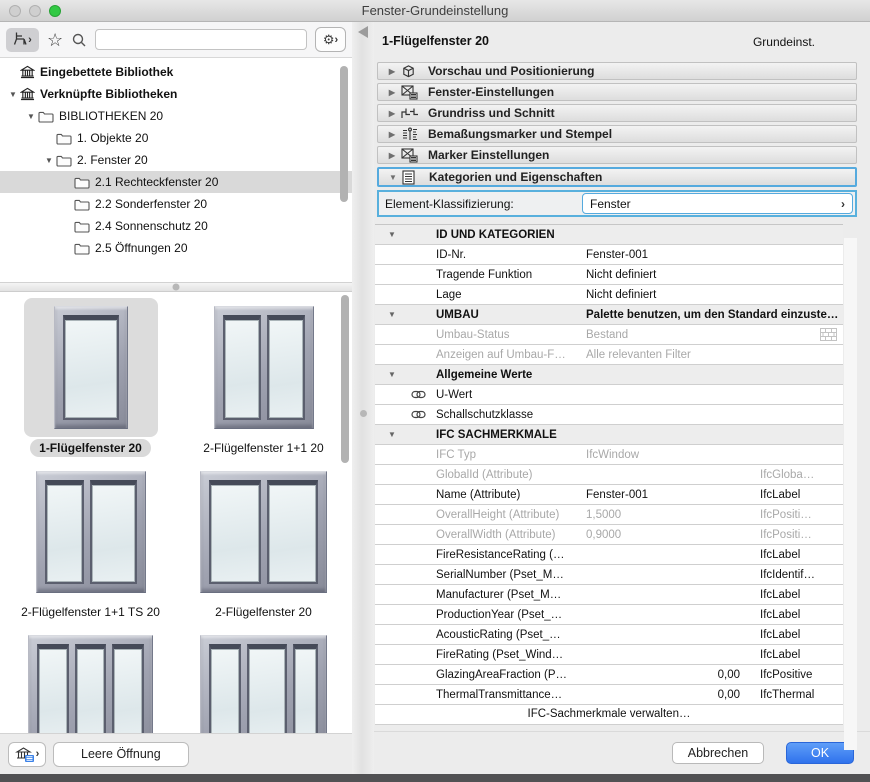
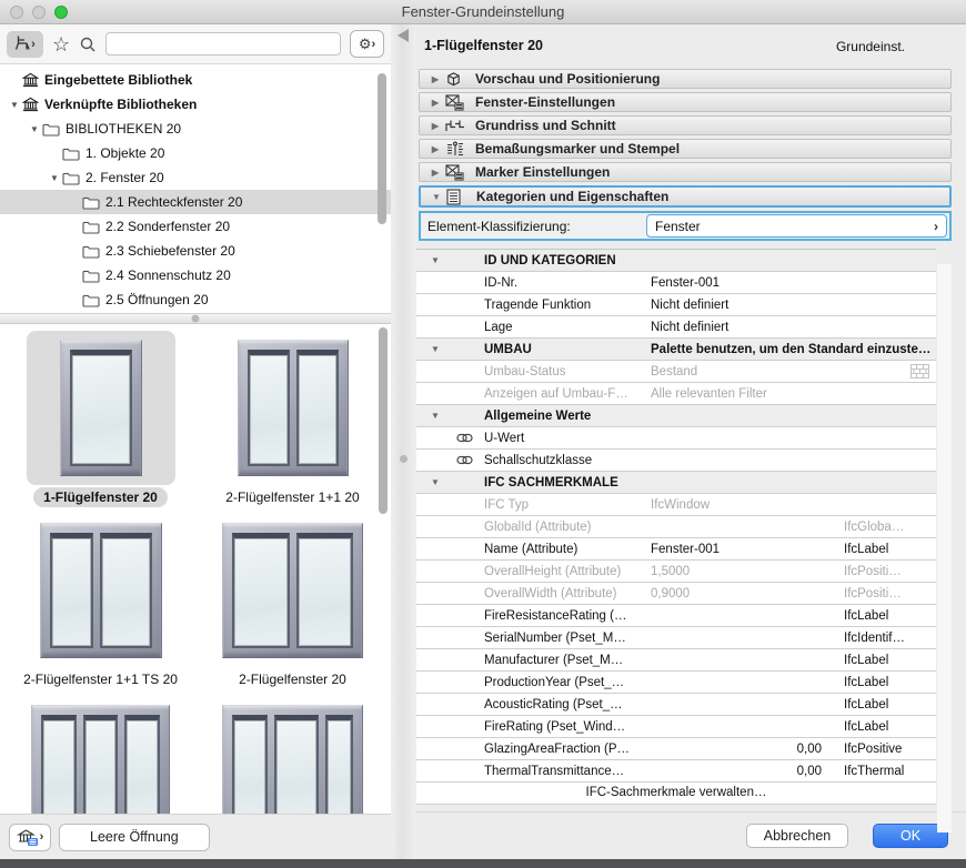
  Fenster-Grundeinstellung
  ›
  ☆
  ⚙
  ›
  Eingebettete Bibliothek
  ▼
  Verknüpfte Bibliotheken
  ▼
  BIBLIOTHEKEN 20
  1. Objekte 20
  ▼
  2. Fenster 20
  2.1 Rechteckfenster 20
  2.2 Sonderfenster 20
+ 2.3 Schiebefenster 20
  2.4 Sonnenschutz 20
  2.5 Öffnungen 20
  1-Flügelfenster 20
  2-Flügelfenster 1+1 20
  2-Flügelfenster 1+1 TS 20
  2-Flügelfenster 20
  ›
  Leere Öffnung
  1-Flügelfenster 20
  Grundeinst.
  ▶
  Vorschau und Positionierung
  ▶
  Fenster-Einstellungen
  ▶
  Grundriss und Schnitt
  ▶
  Bemaßungsmarker und Stempel
  ▶
  Marker Einstellungen
  ▼
  Kategorien und Eigenschaften
  Element-Klassifizierung:
  Fenster
  ›
  ▼
  ID UND KATEGORIEN
  ID-Nr.
  Fenster-001
  Tragende Funktion
  Nicht definiert
  Lage
  Nicht definiert
  ▼
  UMBAU
  Palette benutzen, um den Standard einzuste…
  Umbau-Status
  Bestand
  Anzeigen auf Umbau-F…
  Alle relevanten Filter
  ▼
  Allgemeine Werte
  U-Wert
  Schallschutzklasse
  ▼
  IFC SACHMERKMALE
  IFC Typ
  IfcWindow
  GlobalId (Attribute)
  IfcGloba…
  Name (Attribute)
  Fenster-001
  IfcLabel
  OverallHeight (Attribute)
  1,5000
  IfcPositi…
  OverallWidth (Attribute)
  0,9000
  IfcPositi…
  FireResistanceRating (…
  IfcLabel
  SerialNumber (Pset_M…
  IfcIdentif…
  Manufacturer (Pset_M…
  IfcLabel
  ProductionYear (Pset_…
  IfcLabel
  AcousticRating (Pset_…
  IfcLabel
  FireRating (Pset_Wind…
  IfcLabel
  GlazingAreaFraction (P…
  0,00
  IfcPositive
  ThermalTransmittance…
  0,00
  IfcThermal
  IFC-Sachmerkmale verwalten…
  Abbrechen
  OK
